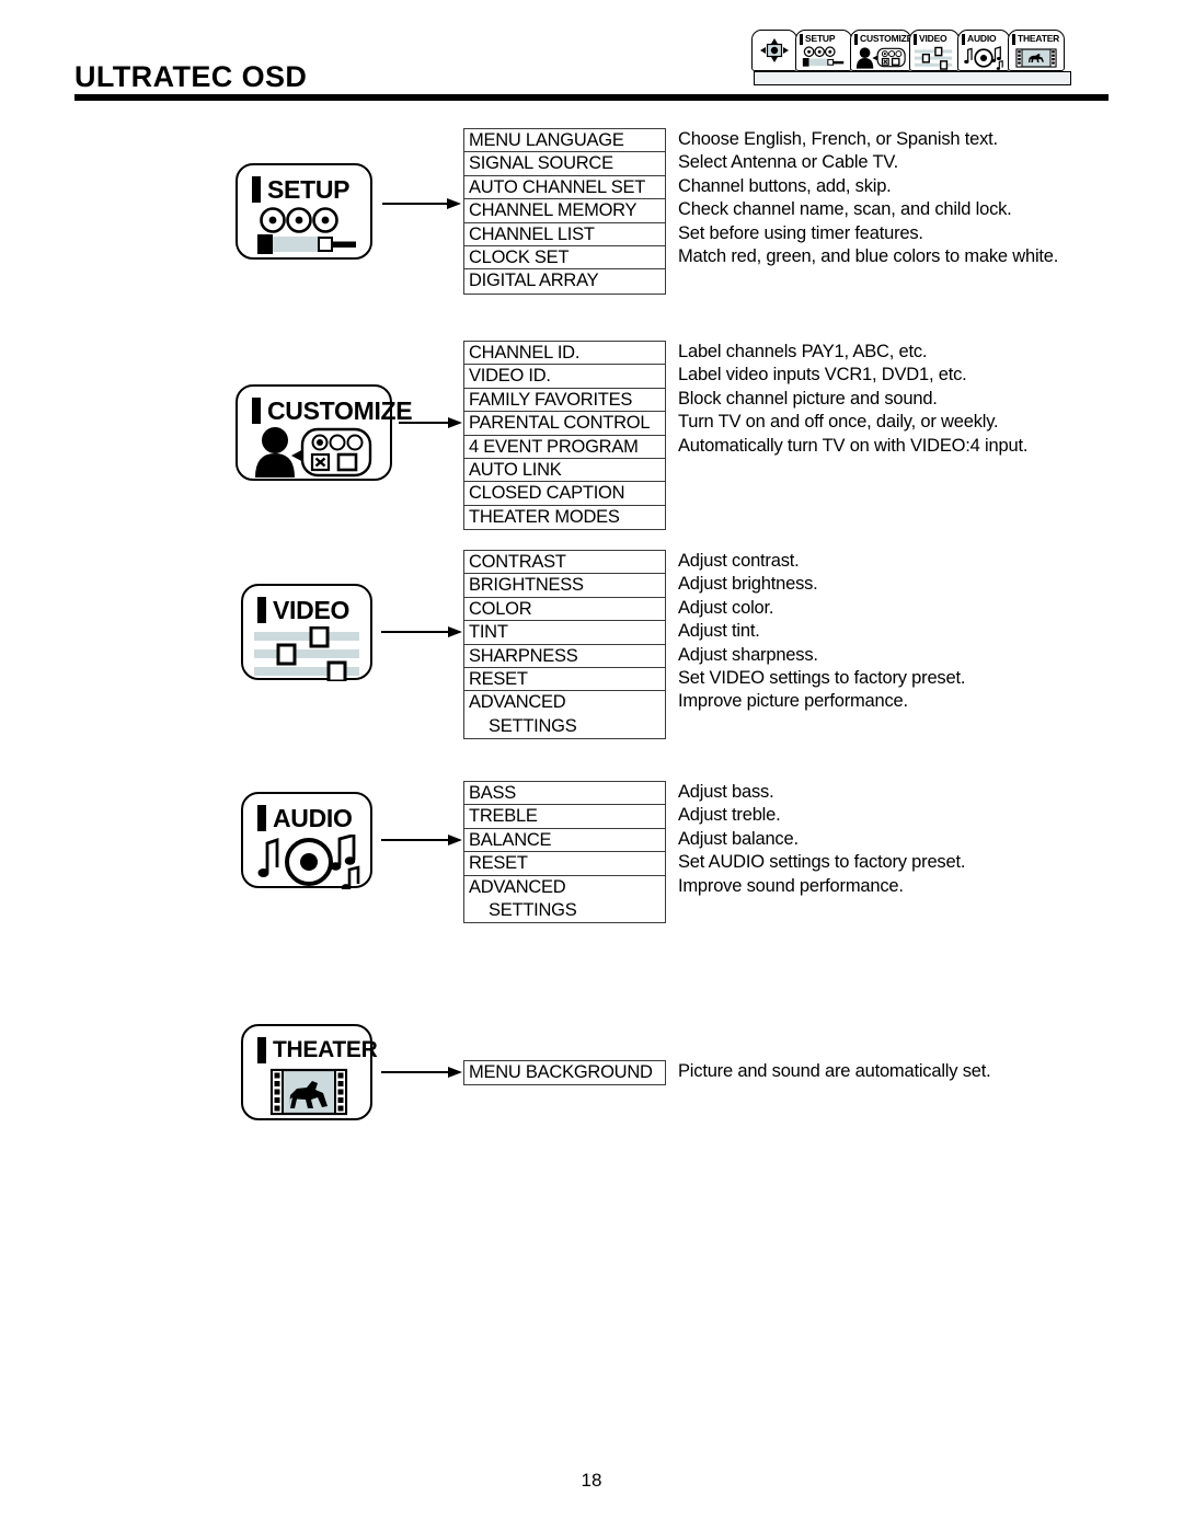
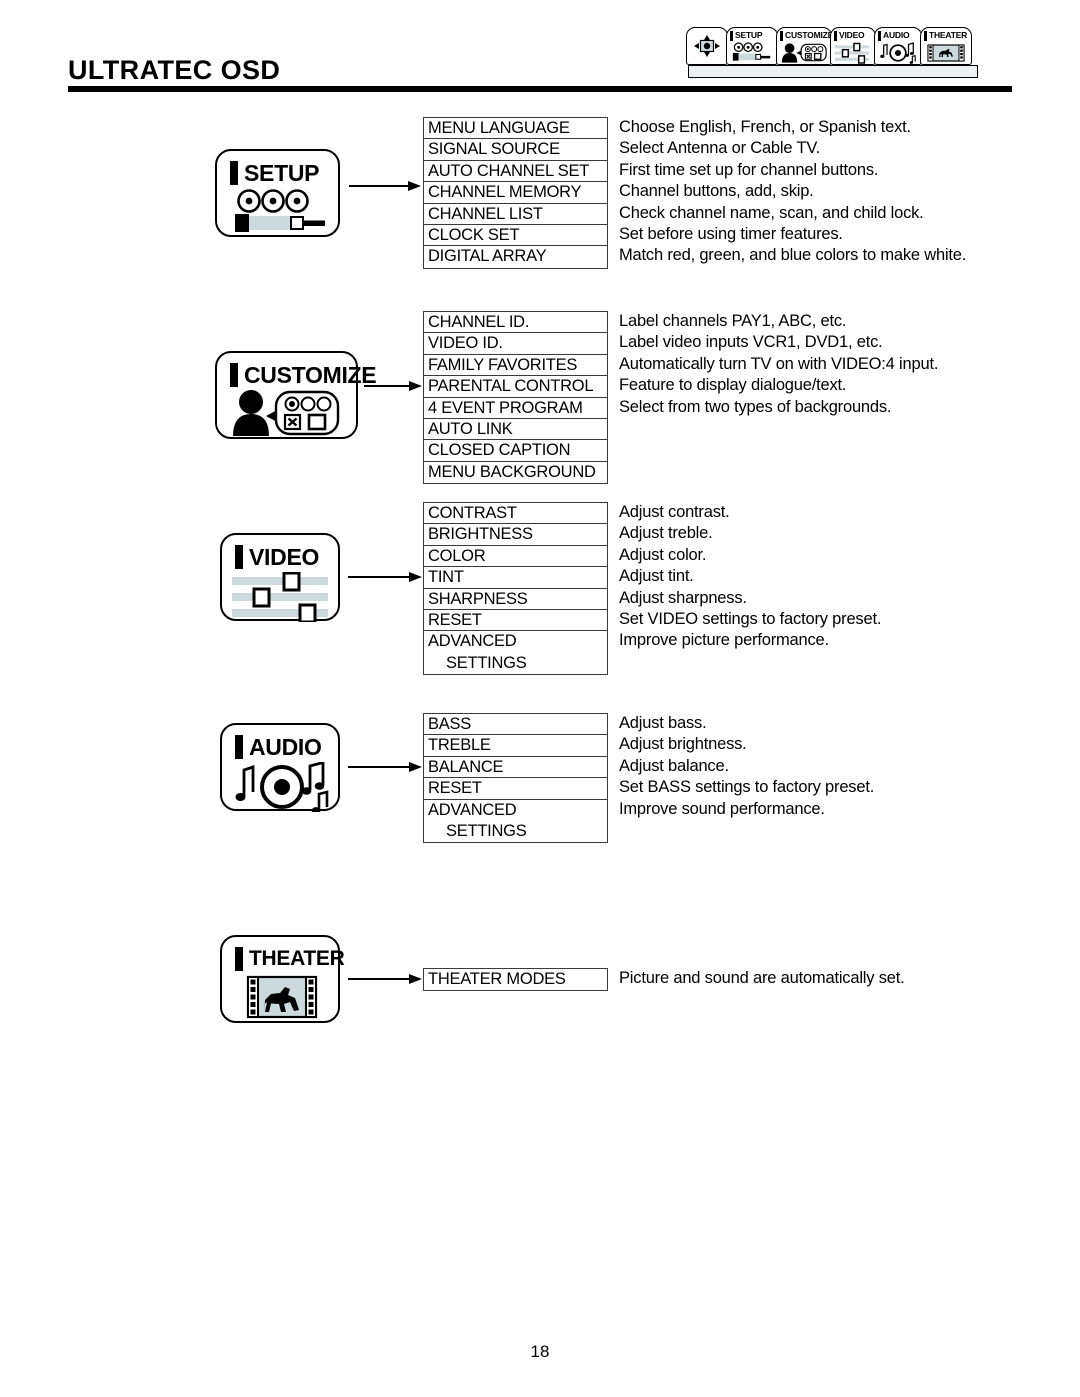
  ULTRATEC OSD
  SETUP
  CUSTOMIZ
  VIDEO
  AUDIO
  THEATER
  SETUP
  MENU LANGUAGE
  SIGNAL SOURCE
  AUTO CHANNEL SET
  CHANNEL MEMORY
  CHANNEL LIST
  CLOCK SET
  DIGITAL ARRAY
  Choose English, French, or Spanish text.
  Select Antenna or Cable TV.
+ First time set up for channel buttons.
  Channel buttons, add, skip.
  Check channel name, scan, and child lock.
  Set before using timer features.
  Match red, green, and blue colors to make white.
  CUSTOMIZE
  CHANNEL ID.
  VIDEO ID.
  FAMILY FAVORITES
  PARENTAL CONTROL
  4 EVENT PROGRAM
  AUTO LINK
  CLOSED CAPTION
- THEATER MODES
+ MENU BACKGROUND
  Label channels PAY1, ABC, etc.
  Label video inputs VCR1, DVD1, etc.
- Block channel picture and sound.
- Turn TV on and off once, daily, or weekly.
  Automatically turn TV on with VIDEO:4 input.
+ Feature to display dialogue/text.
+ Select from two types of backgrounds.
  VIDEO
  CONTRAST
  BRIGHTNESS
  COLOR
  TINT
  SHARPNESS
  RESET
  ADVANCED
  SETTINGS
  Adjust contrast.
- Adjust brightness.
+ Adjust treble.
  Adjust color.
  Adjust tint.
  Adjust sharpness.
  Set VIDEO settings to factory preset.
  Improve picture performance.
  AUDIO
  BASS
  TREBLE
  BALANCE
  RESET
  ADVANCED
  SETTINGS
  Adjust bass.
- Adjust treble.
+ Adjust brightness.
  Adjust balance.
- Set AUDIO settings to factory preset.
+ Set BASS settings to factory preset.
  Improve sound performance.
  THEATER
- MENU BACKGROUND
+ THEATER MODES
  Picture and sound are automatically set.
  18
